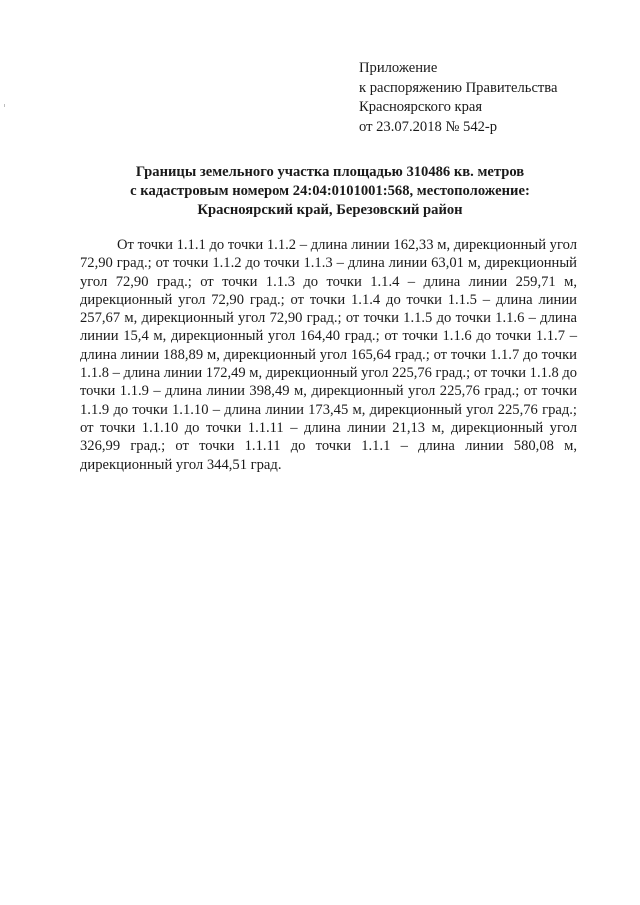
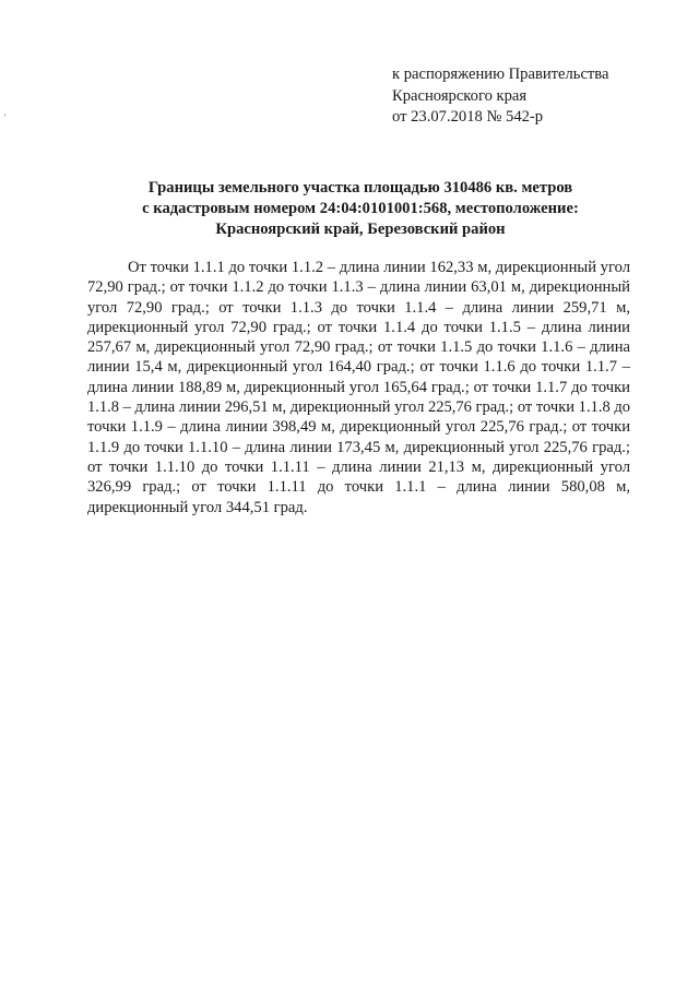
- Приложение
  к распоряжению Правительства
  Красноярского края
  от 23.07.2018 № 542-р
  Границы земельного участка площадью 310486 кв. метров
  с кадастровым номером 24:04:0101001:568, местоположение:
  Красноярский край, Березовский район
  От точки 1.1.1 до точки 1.1.2 – длина линии 162,33 м, дирекционный угол
  72,90 град.; от точки 1.1.2 до точки 1.1.3 – длина линии 63,01 м, дирекционный
  угол 72,90 град.; от точки 1.1.3 до точки 1.1.4 – длина линии 259,71 м,
  дирекционный угол 72,90 град.; от точки 1.1.4 до точки 1.1.5 – длина линии
  257,67 м, дирекционный угол 72,90 град.; от точки 1.1.5 до точки 1.1.6 – длина
  линии 15,4 м, дирекционный угол 164,40 град.; от точки 1.1.6 до точки 1.1.7 –
  длина линии 188,89 м, дирекционный угол 165,64 град.; от точки 1.1.7 до точки
- 1.1.8 – длина линии 172,49 м, дирекционный угол 225,76 град.; от точки 1.1.8 до
+ 1.1.8 – длина линии 296,51 м, дирекционный угол 225,76 град.; от точки 1.1.8 до
  точки 1.1.9 – длина линии 398,49 м, дирекционный угол 225,76 град.; от точки
  1.1.9 до точки 1.1.10 – длина линии 173,45 м, дирекционный угол 225,76 град.;
  от точки 1.1.10 до точки 1.1.11 – длина линии 21,13 м, дирекционный угол
  326,99 град.; от точки 1.1.11 до точки 1.1.1 – длина линии 580,08 м,
  дирекционный угол 344,51 град.
